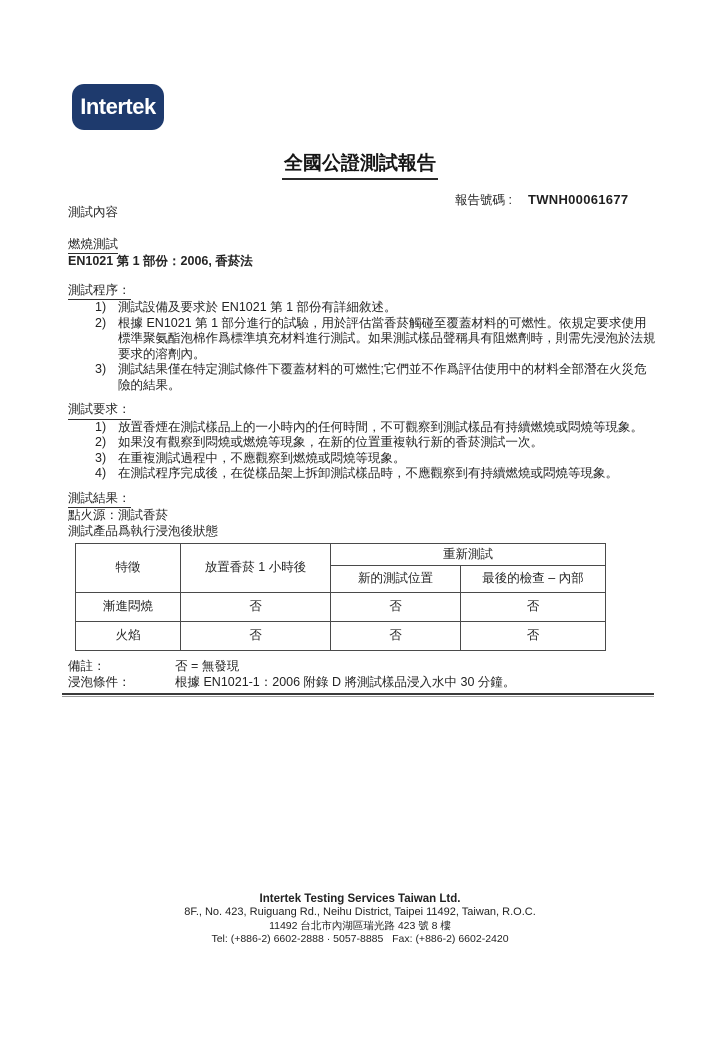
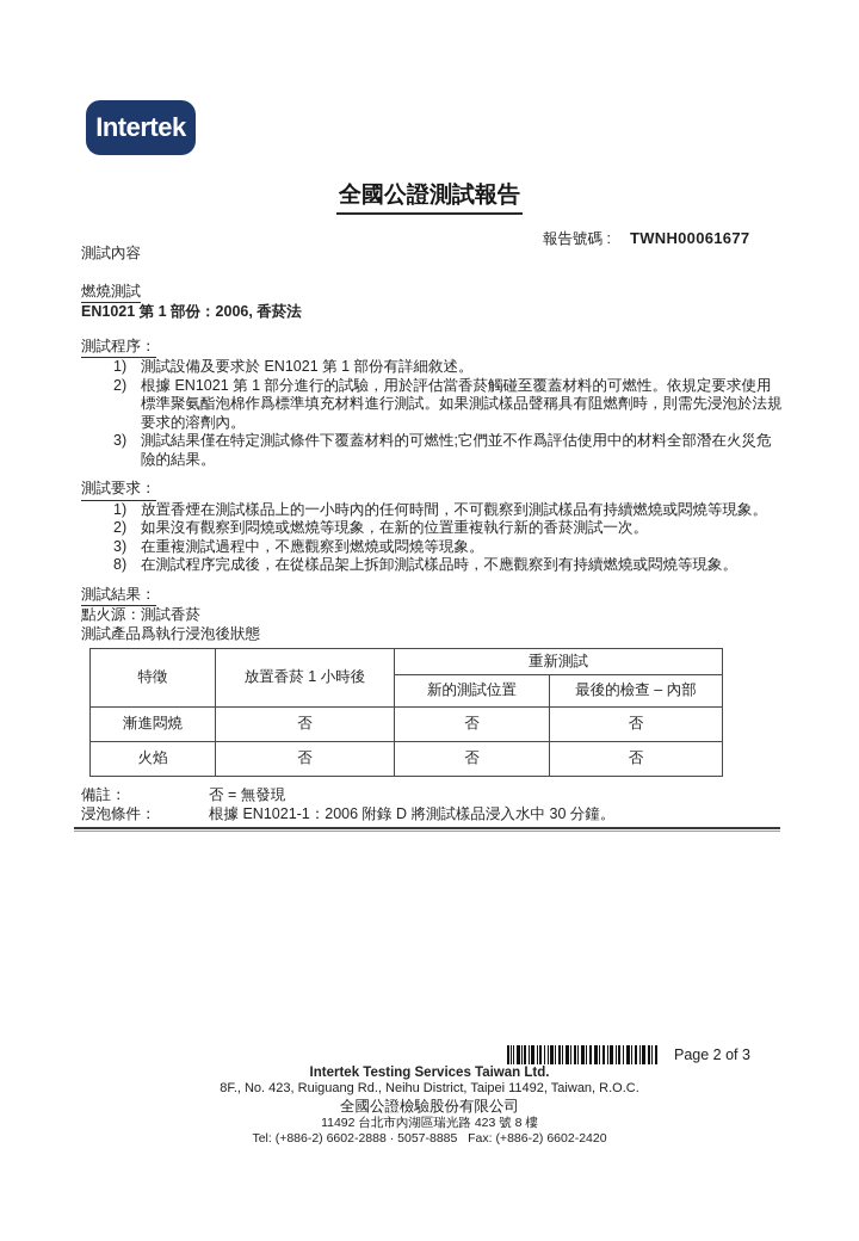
  Intertek
  全國公證測試報告
  報告號碼 : TWNH00061677
  測試內容
  燃燒測試
  EN1021 第 1 部份：2006, 香菸法
  測試程序：
  1)
  測試設備及要求於 EN1021 第 1 部份有詳細敘述。
  2)
  根據 EN1021 第 1 部分進行的試驗，用於評估當香菸觸碰至覆蓋材料的可燃性。依規定要求使用標準聚氨酯泡棉作爲標準填充材料進行測試。如果測試樣品聲稱具有阻燃劑時，則需先浸泡於法規要求的溶劑內。
  3)
  測試結果僅在特定測試條件下覆蓋材料的可燃性;它們並不作爲評估使用中的材料全部潛在火災危險的結果。
  測試要求：
  1)
  放置香煙在測試樣品上的一小時內的任何時間，不可觀察到測試樣品有持續燃燒或悶燒等現象。
  2)
  如果沒有觀察到悶燒或燃燒等現象，在新的位置重複執行新的香菸測試一次。
  3)
  在重複測試過程中，不應觀察到燃燒或悶燒等現象。
- 4)
+ 8)
  在測試程序完成後，在從樣品架上拆卸測試樣品時，不應觀察到有持續燃燒或悶燒等現象。
  測試結果：
  點火源：測試香菸
  測試產品爲執行浸泡後狀態
  特徵	放置香菸 1 小時後	重新測試
  新的測試位置	最後的檢查 – 內部
  漸進悶燒	否	否	否
  火焰	否	否	否
  備註：
  否 = 無發現
  浸泡條件：
  根據 EN1021-1：2006 附錄 D 將測試樣品浸入水中 30 分鐘。
+ Page 2 of 3
  Intertek Testing Services Taiwan Ltd.
  8F., No. 423, Ruiguang Rd., Neihu District, Taipei 11492, Taiwan, R.O.C.
+ 全國公證檢驗股份有限公司
  11492 台北市內湖區瑞光路 423 號 8 樓
  Tel: (+886-2) 6602-2888 · 5057-8885 Fax: (+886-2) 6602-2420
